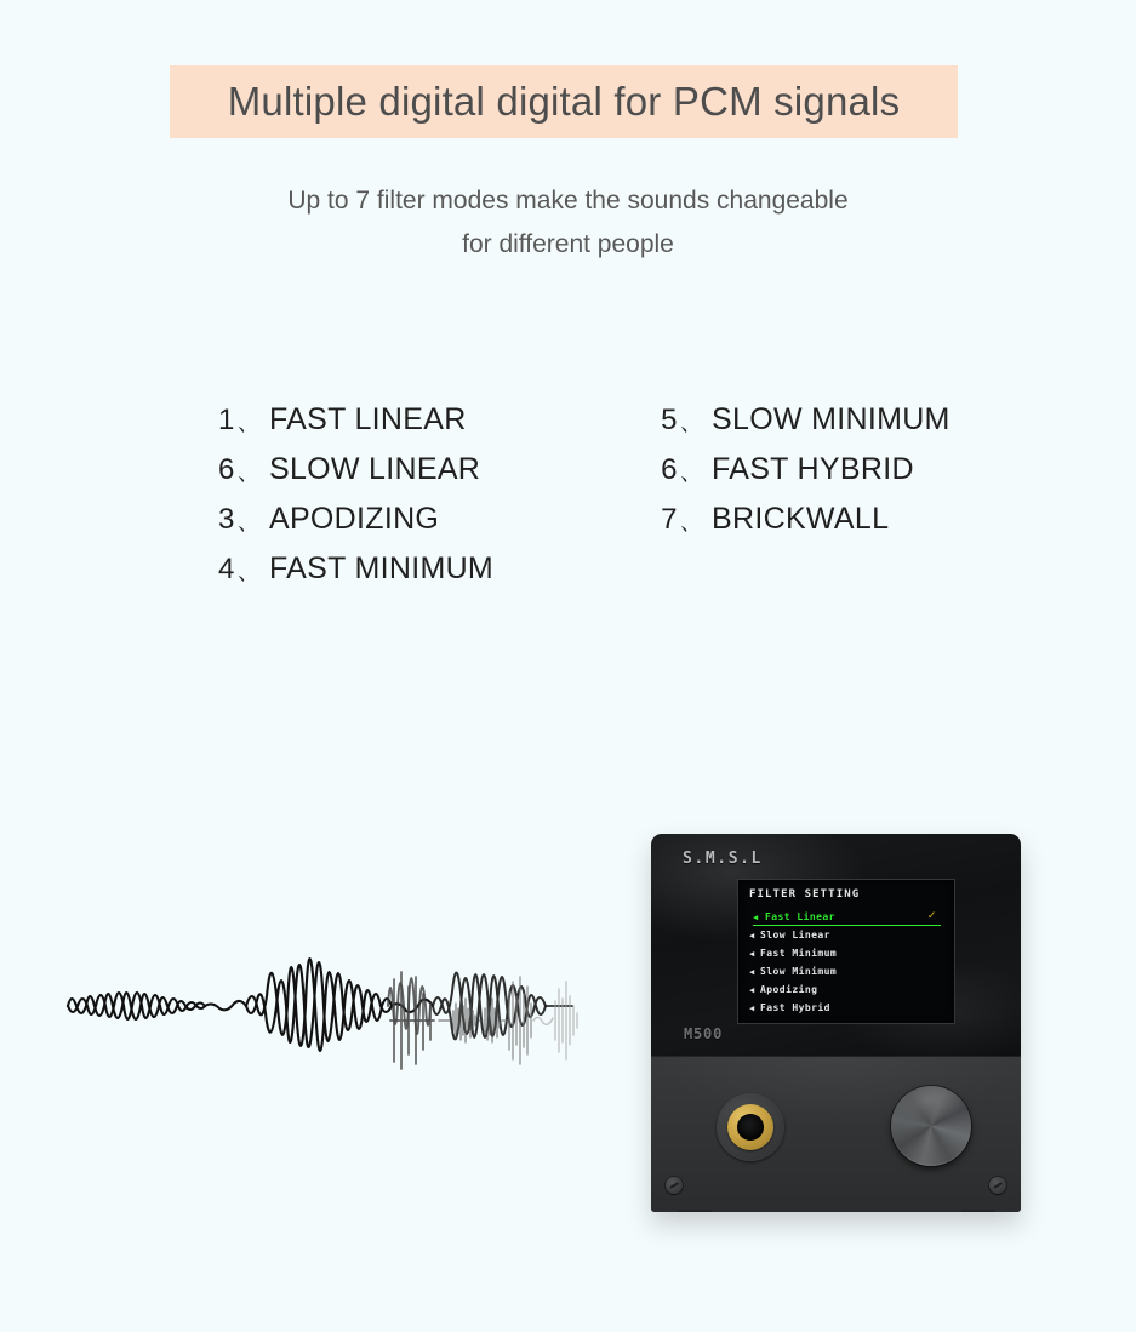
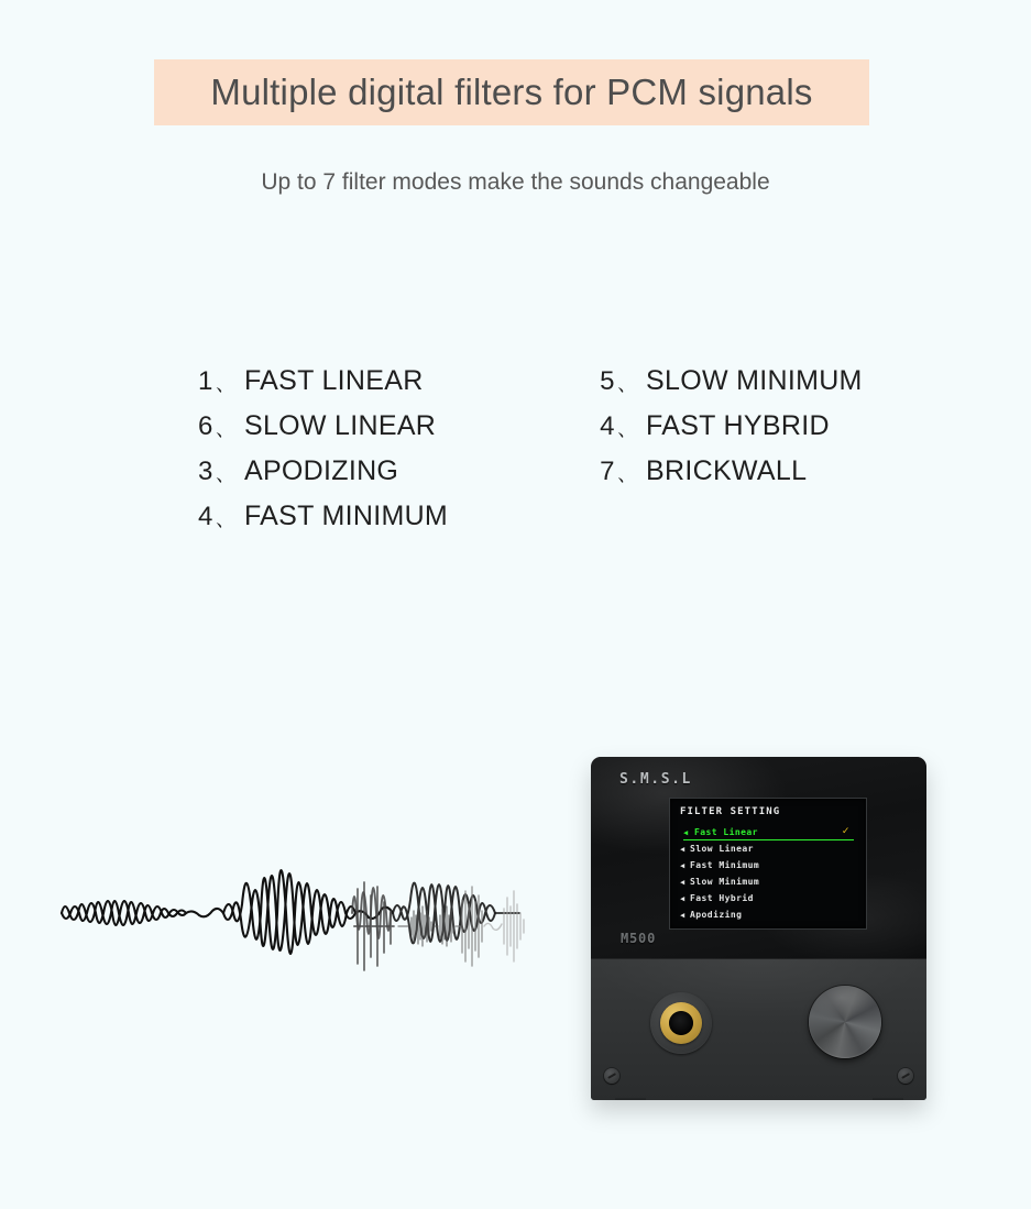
- Multiple digital digital for PCM signals
+ Multiple digital filters for PCM signals
  Up to 7 filter modes make the sounds changeable
- for different people
  1、 FAST LINEAR
  6、 SLOW LINEAR
  3、 APODIZING
  4、 FAST MINIMUM
  5、 SLOW MINIMUM
- 6、 FAST HYBRID
+ 4、 FAST HYBRID
  7、 BRICKWALL
  S.M.S.L
  M500
  FILTER SETTING
  ◀
  Fast Linear
  ✓
  ◀
  Slow Linear
  ◀
  Fast Minimum
  ◀
  Slow Minimum
  ◀
- Apodizing
+ Fast Hybrid
  ◀
- Fast Hybrid
+ Apodizing
